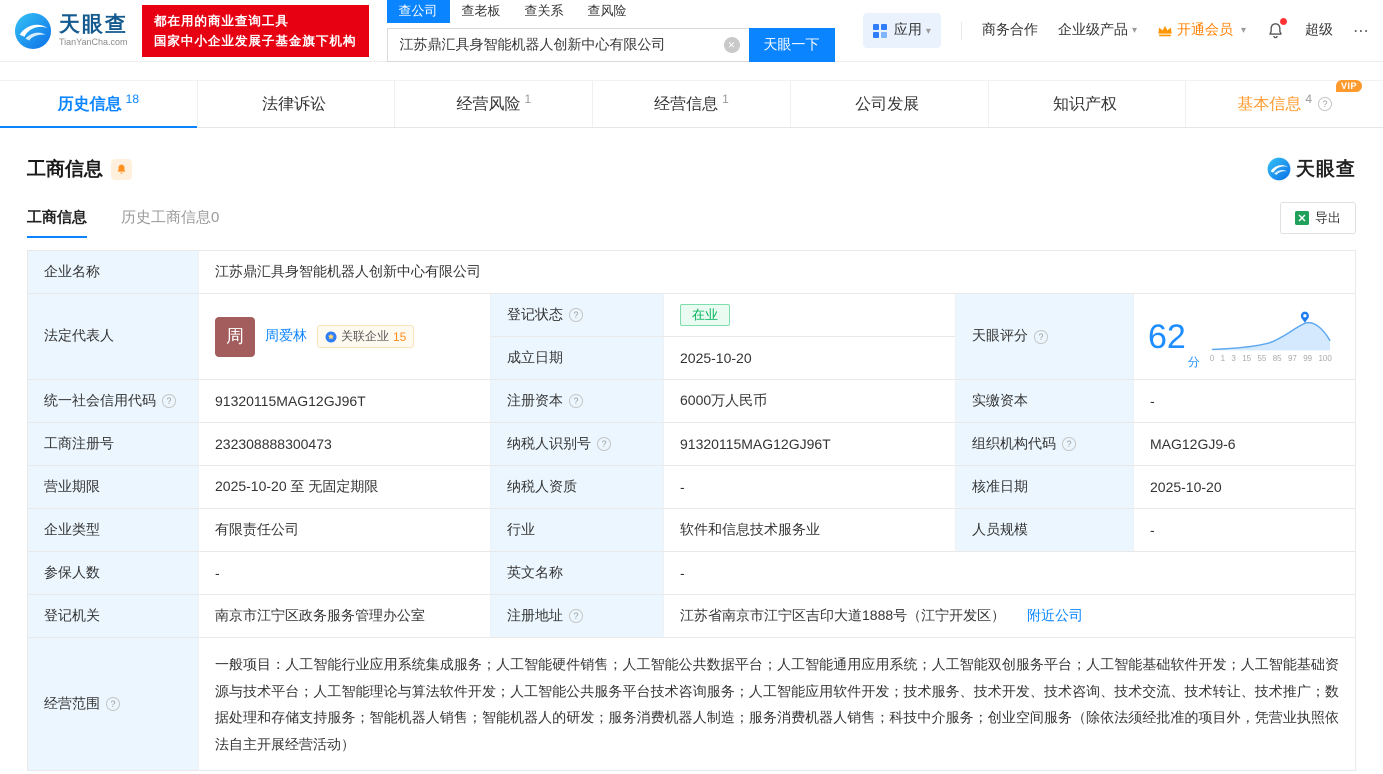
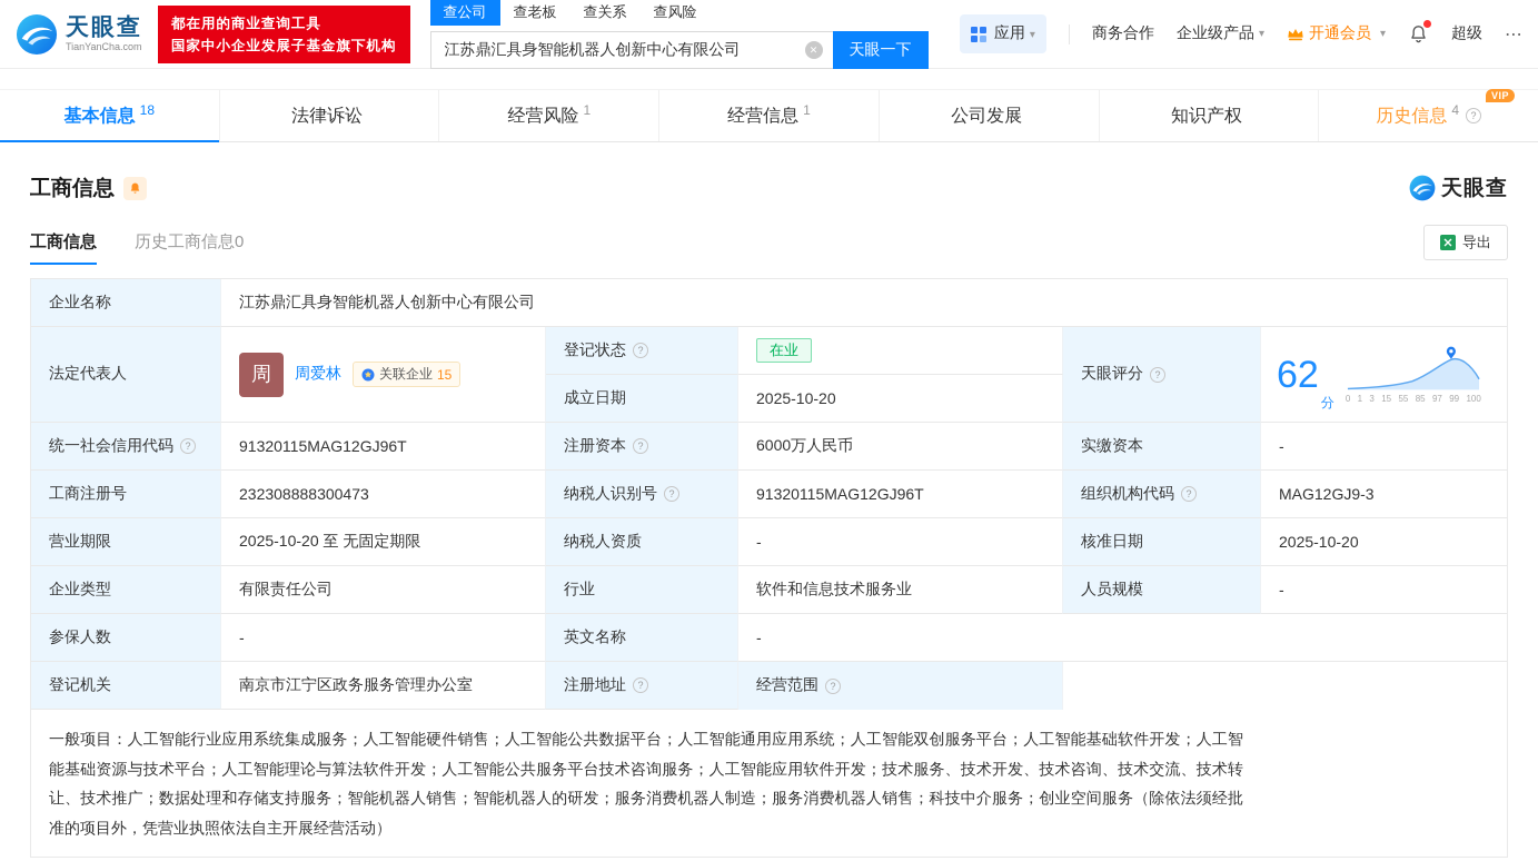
  天眼查
  TianYanCha.com
  都在用的商业查询工具
  国家中小企业发展子基金旗下机构
  查公司
  查老板
  查关系
  查风险
  江苏鼎汇具身智能机器人创新中心有限公司
  天眼一下
  应用
  商务合作
  企业级产品
  开通会员
  超级
  ⋯
- 历史信息
+ 基本信息
  18
  法律诉讼
  经营风险
  1
  经营信息
  1
  公司发展
  知识产权
- 基本信息
+ 历史信息
  4
  VIP
  工商信息
  天眼查
  工商信息
  历史工商信息0
  导出
  企业名称
  江苏鼎汇具身智能机器人创新中心有限公司
  法定代表人
  周
  周爱林
  关联企业
  15
  登记状态
  在业
  天眼评分
  62
  分
  0
  1
  3
  15
  55
  85
  97
  99
  100
  成立日期
  2025-10-20
  统一社会信用代码
  91320115MAG12GJ96T
  注册资本
  6000万人民币
  实缴资本
  -
  工商注册号
  232308888300473
  纳税人识别号
  91320115MAG12GJ96T
  组织机构代码
- MAG12GJ9-6
+ MAG12GJ9-3
  营业期限
  2025-10-20 至 无固定期限
  纳税人资质
  -
  核准日期
  2025-10-20
  企业类型
  有限责任公司
  行业
  软件和信息技术服务业
  人员规模
  -
  参保人数
  -
  英文名称
  -
  登记机关
  南京市江宁区政务服务管理办公室
  注册地址
- 江苏省南京市江宁区吉印大道1888号（江宁开发区）
- 附近公司
  经营范围
  一般项目：人工智能行业应用系统集成服务；人工智能硬件销售；人工智能公共数据平台；人工智能通用应用系统；人工智能双创服务平台；人工智能基础软件开发；人工智能基础资源与技术平台；人工智能理论与算法软件开发；人工智能公共服务平台技术咨询服务；人工智能应用软件开发；技术服务、技术开发、技术咨询、技术交流、技术转让、技术推广；数据处理和存储支持服务；智能机器人销售；智能机器人的研发；服务消费机器人制造；服务消费机器人销售；科技中介服务；创业空间服务（除依法须经批准的项目外，凭营业执照依法自主开展经营活动）
